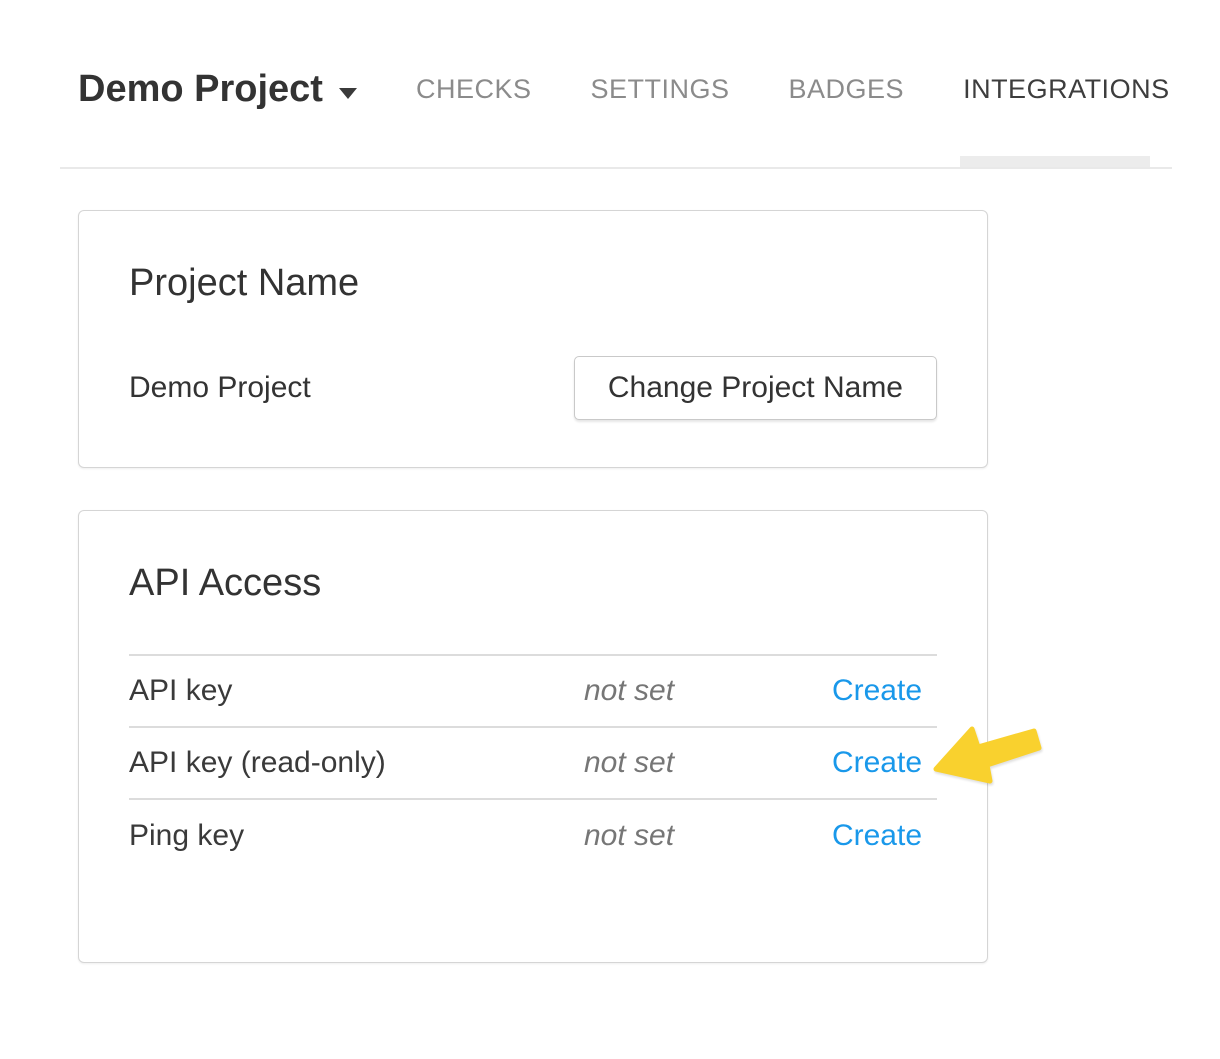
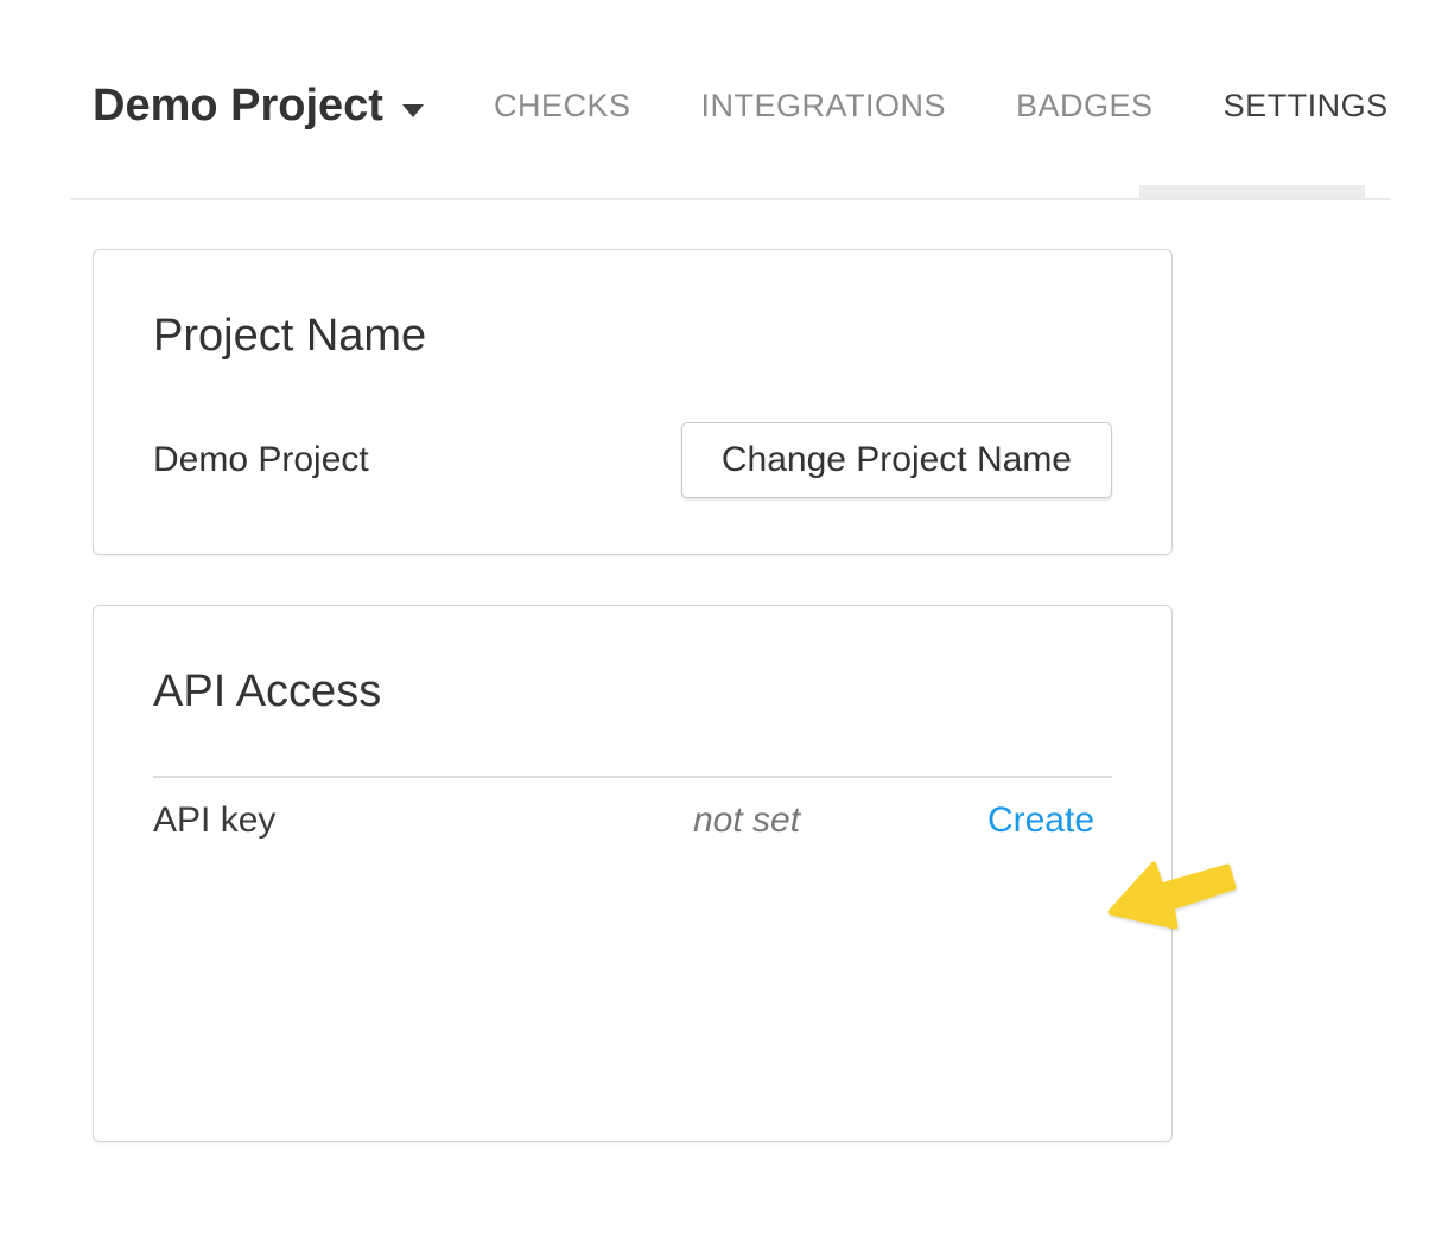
  Demo Project
  CHECKS
- SETTINGS
+ INTEGRATIONS
  BADGES
- INTEGRATIONS
+ SETTINGS
  Project Name
  Demo Project
  Change Project Name
  API Access
  API key	not set	Create
- API key (read-only)	not set	Create
- Ping key	not set	Create
